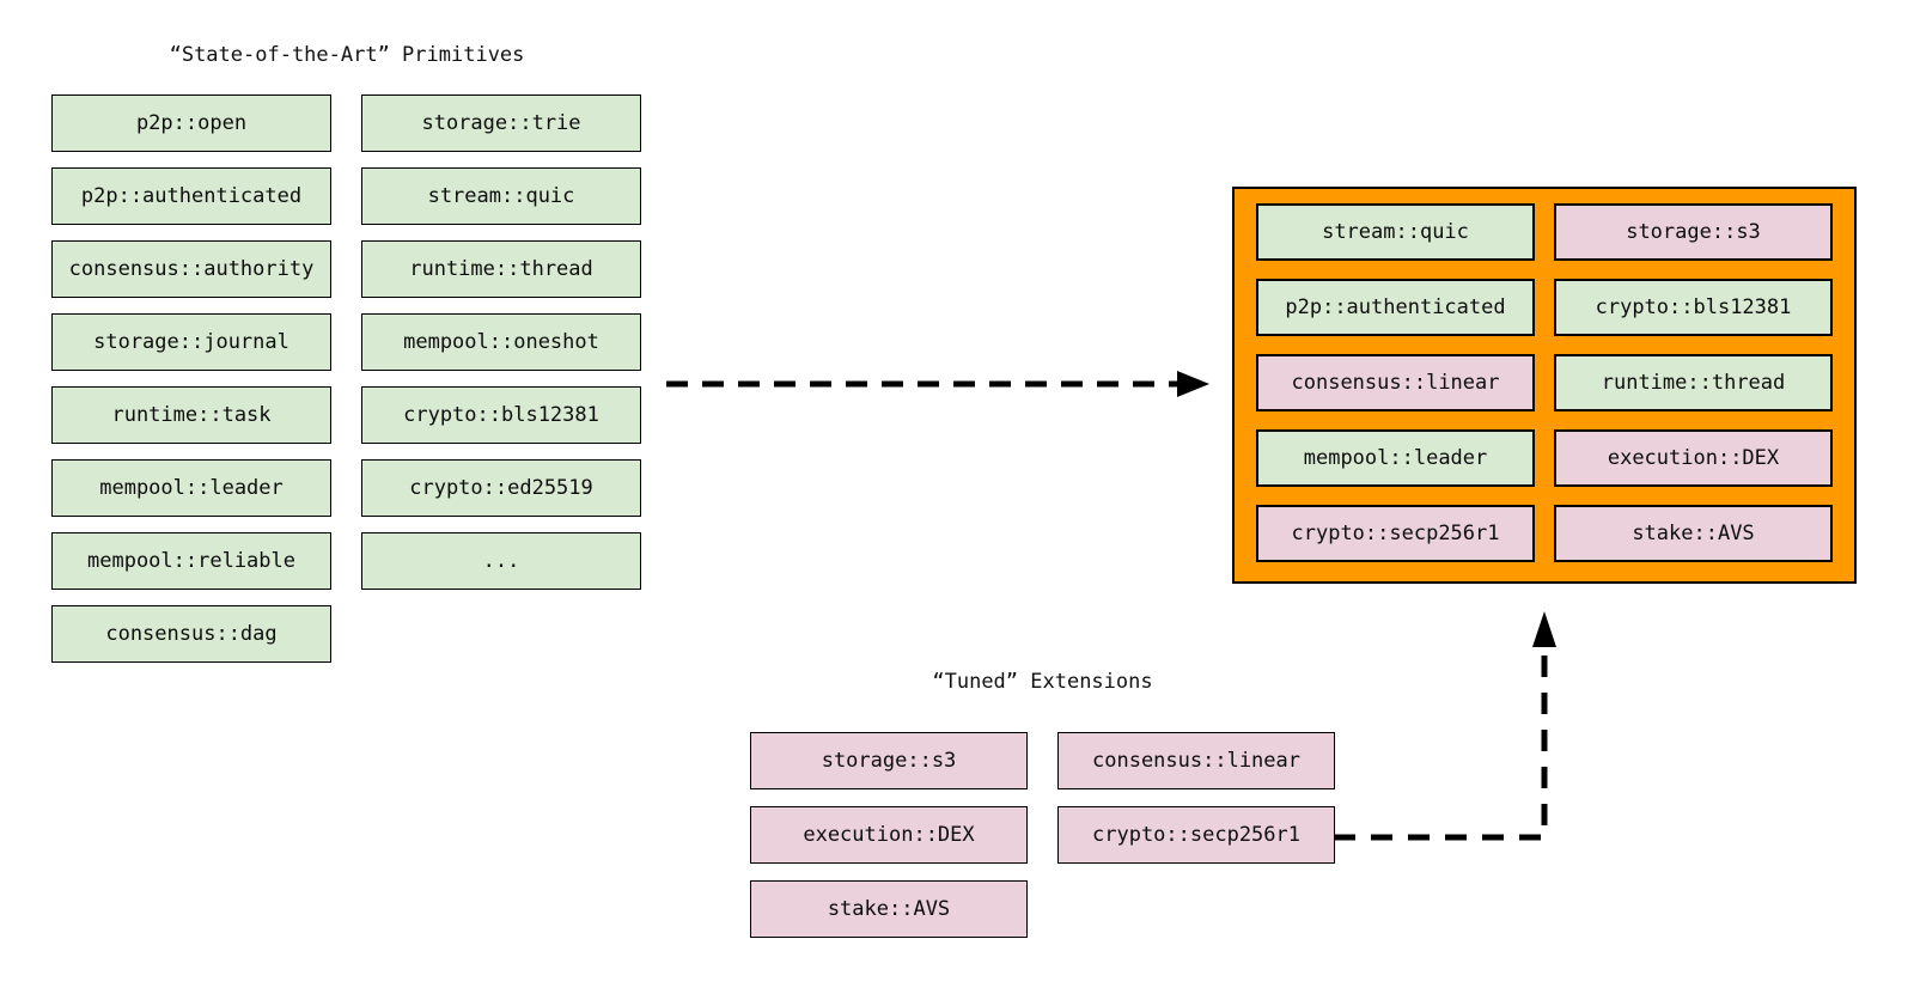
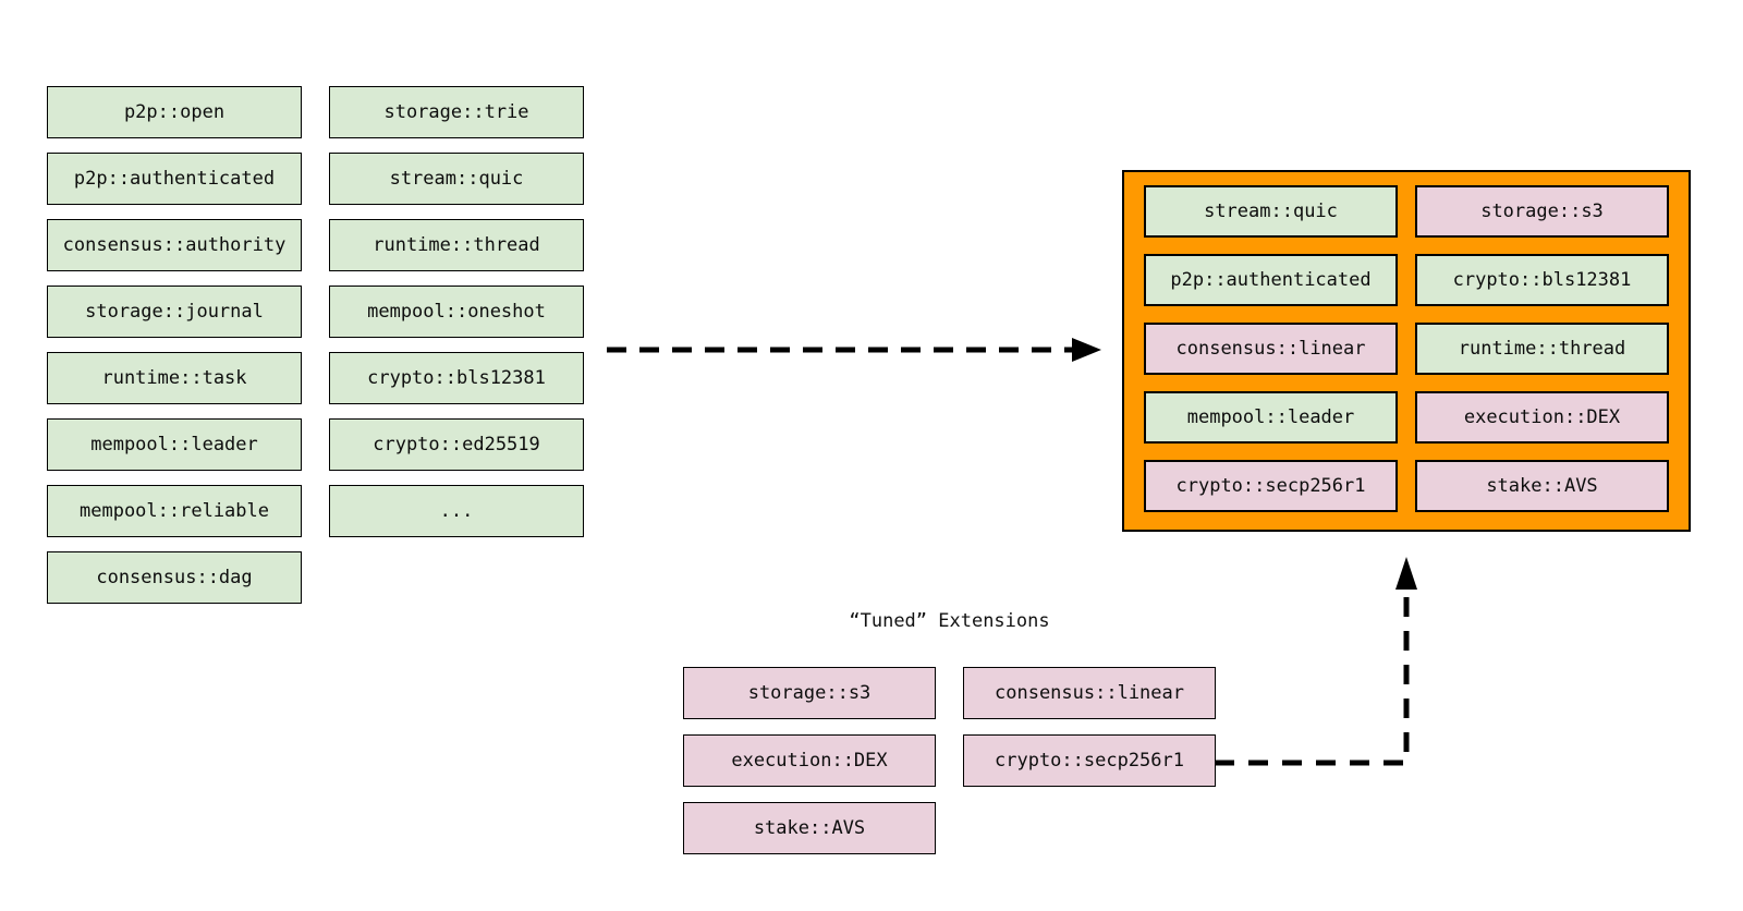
- “State-of-the-Art” Primitives
  p2p::open
  p2p::authenticated
  consensus::authority
  storage::journal
  runtime::task
  mempool::leader
  mempool::reliable
  consensus::dag
  storage::trie
  stream::quic
  runtime::thread
  mempool::oneshot
  crypto::bls12381
  crypto::ed25519
  ...
  stream::quic
  p2p::authenticated
  consensus::linear
  mempool::leader
  crypto::secp256r1
  storage::s3
  crypto::bls12381
  runtime::thread
  execution::DEX
  stake::AVS
  “Tuned” Extensions
  storage::s3
  execution::DEX
  stake::AVS
  consensus::linear
  crypto::secp256r1
